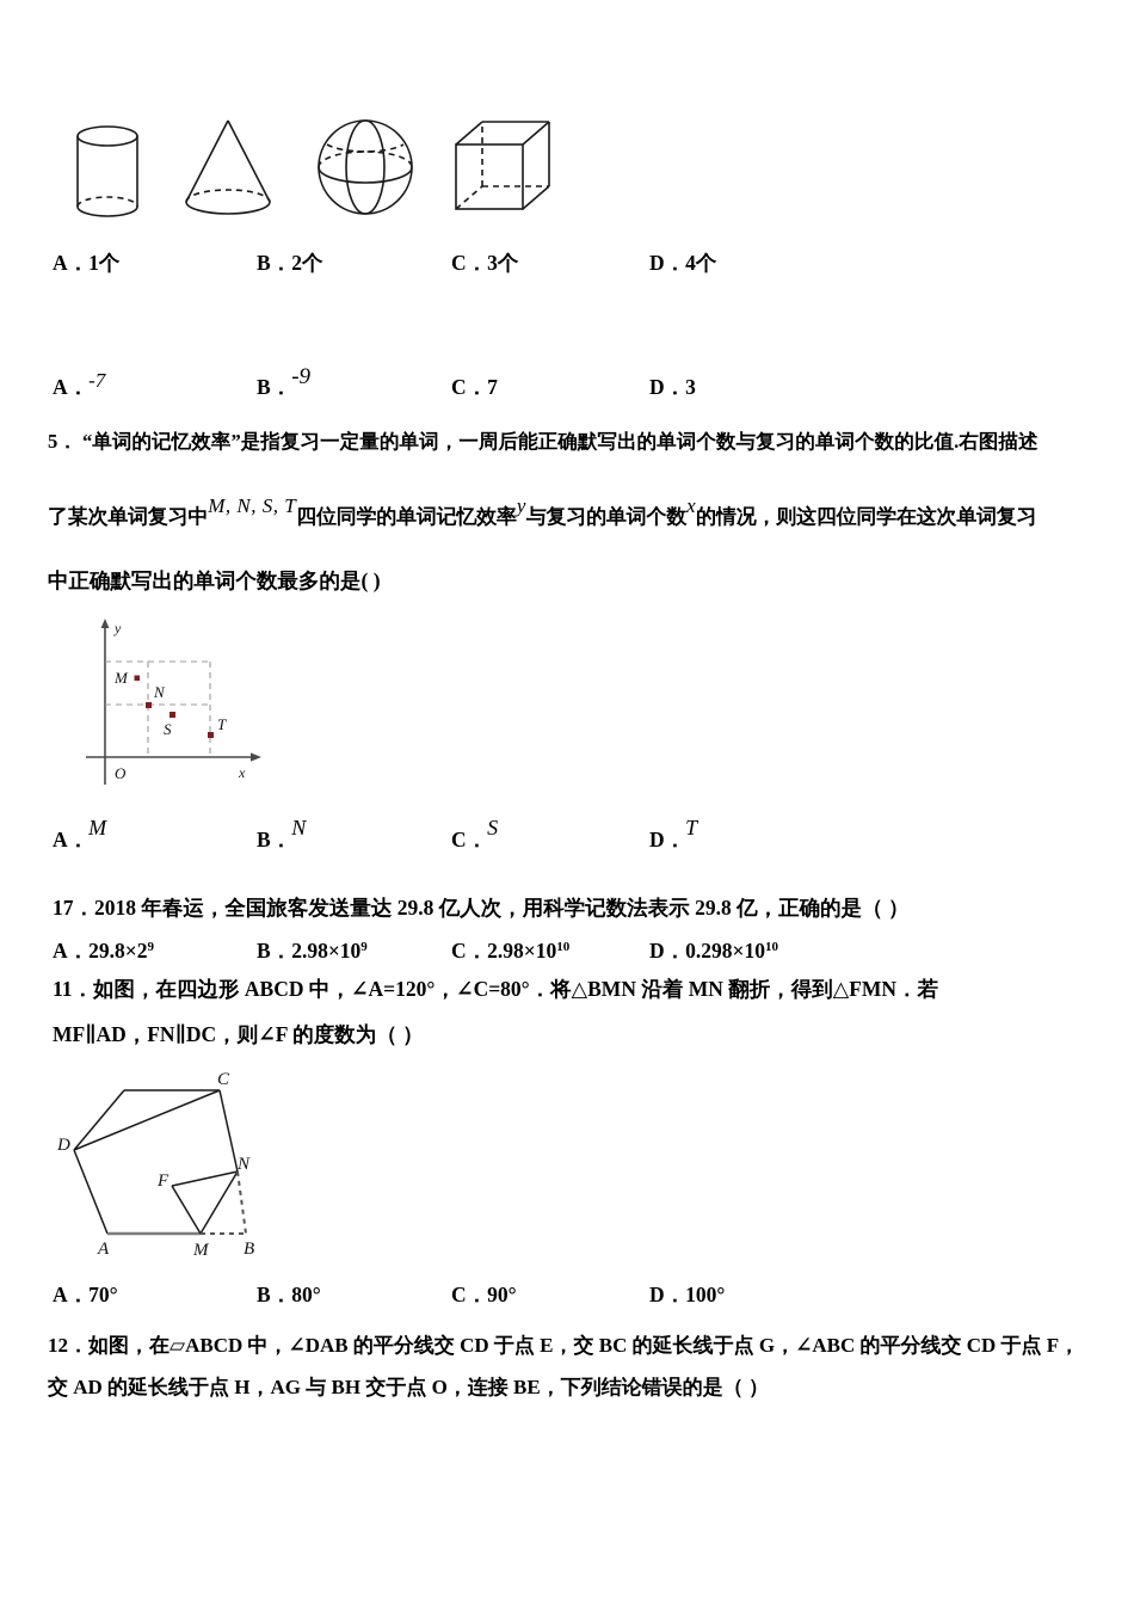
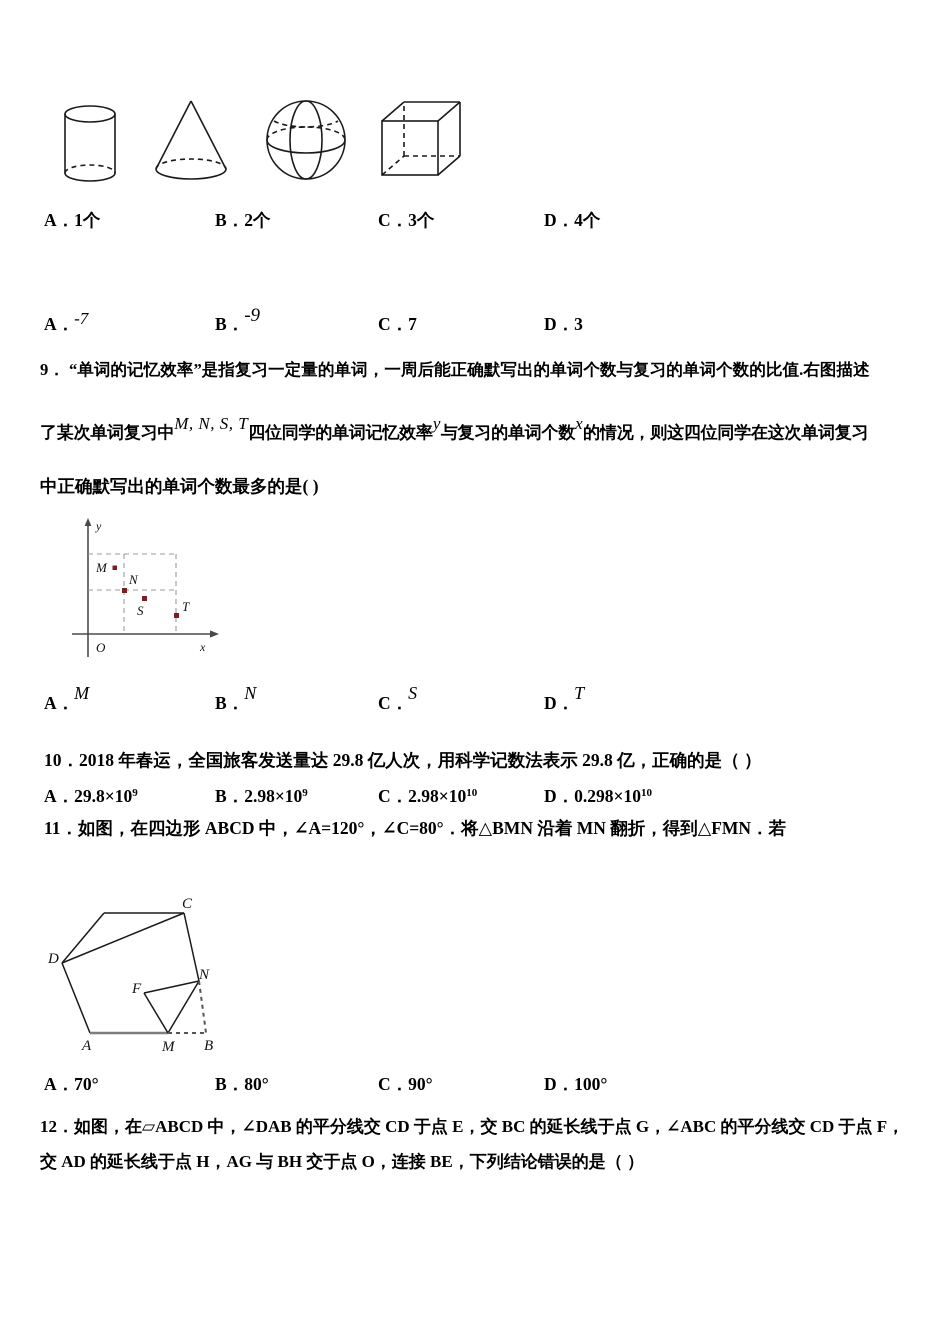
  A．1个
  B．2个
  C．3个
  D．4个
  A．-7
  B．-9
  C．7
  D．3
- 5． “单词的记忆效率”是指复习一定量的单词，一周后能正确默写出的单词个数与复习的单词个数的比值.右图描述
+ 9． “单词的记忆效率”是指复习一定量的单词，一周后能正确默写出的单词个数与复习的单词个数的比值.右图描述
  了某次单词复习中M, N, S, T四位同学的单词记忆效率y与复习的单词个数x的情况，则这四位同学在这次单词复习
  中正确默写出的单词个数最多的是( )
  M
  N
  S
  T
  O
  x
  y
  A．M
  B．N
  C．S
  D．T
- 17．2018 年春运，全国旅客发送量达 29.8 亿人次，用科学记数法表示 29.8 亿，正确的是（ ）
+ 10．2018 年春运，全国旅客发送量达 29.8 亿人次，用科学记数法表示 29.8 亿，正确的是（ ）
- A．29.8×29
+ A．29.8×109
  B．2.98×109
  C．2.98×1010
  D．0.298×1010
  11．如图，在四边形 ABCD 中，∠A=120°，∠C=80°．将△BMN 沿着 MN 翻折，得到△FMN．若
- MF∥AD，FN∥DC，则∠F 的度数为（ ）
  C
  D
  N
  F
  A
  M
  B
  A．70°
  B．80°
  C．90°
  D．100°
  12．如图，在▱ABCD 中，∠DAB 的平分线交 CD 于点 E，交 BC 的延长线于点 G，∠ABC 的平分线交 CD 于点 F，
  交 AD 的延长线于点 H，AG 与 BH 交于点 O，连接 BE，下列结论错误的是（ ）
